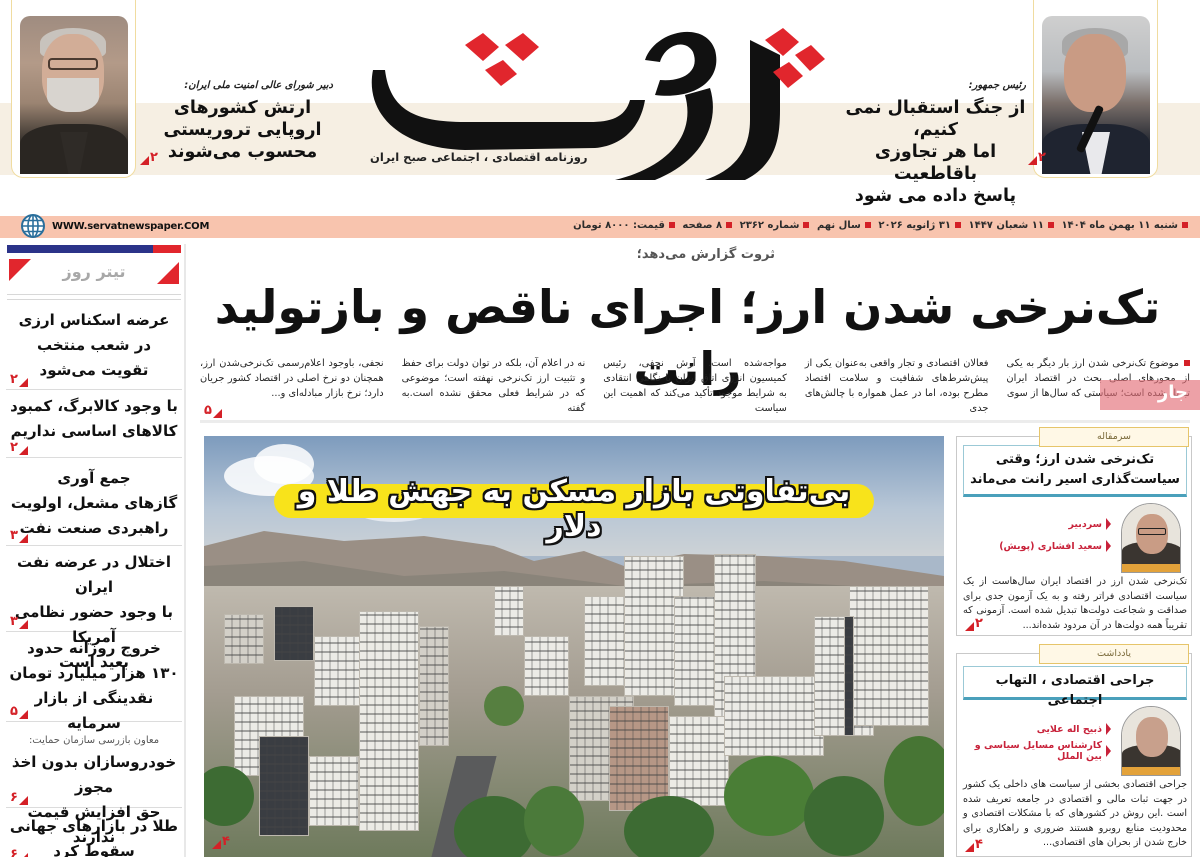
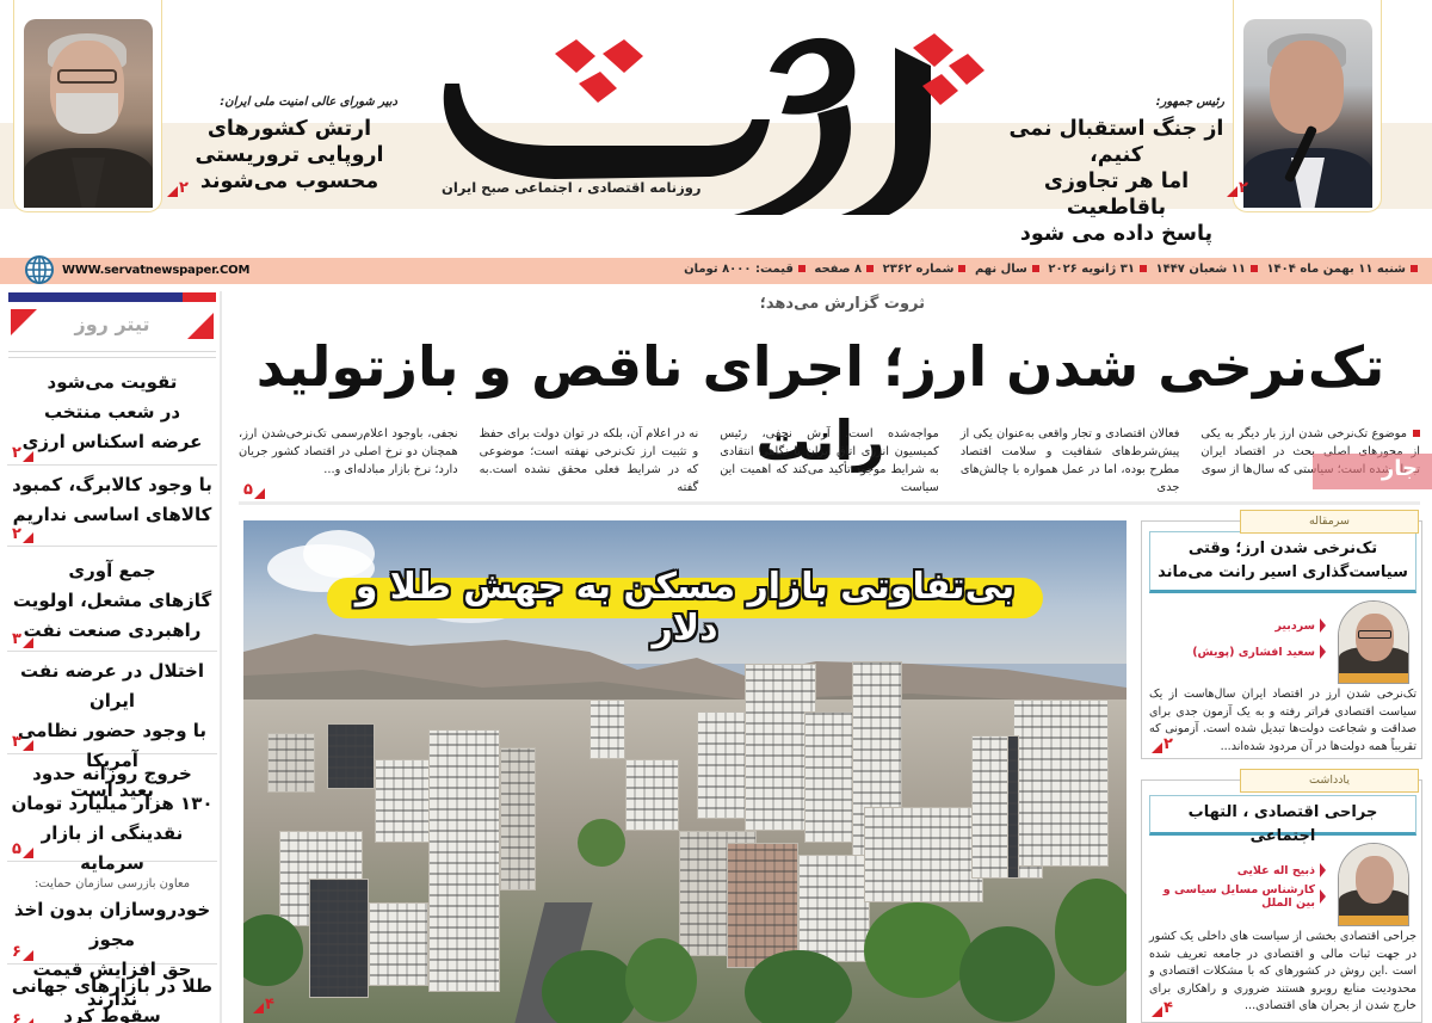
  رئیس جمهور:
  از جنگ استقبال نمی کنیم،
  اما هر تجاوزی باقاطعیت
  پاسخ داده می شود
  ۲
  روزنامه اقتصادی ، اجتماعی صبح ایران
  دبیر شورای عالی امنیت ملی ایران:
  ارتش کشورهای
  اروپایی تروریستی
  محسوب می‌شوند
  ۲
  شنبه ۱۱ بهمن ماه ۱۴۰۴ ۱۱ شعبان ۱۴۴۷ ۳۱ ژانویه ۲۰۲۶ سال نهم شماره ۲۳۶۲ ۸ صفحه قیمت: ۸۰۰۰ تومان
  WWW.servatnewspaper.COM
  تیتر روز
- عرضه اسکناس ارزی
+ تقویت می‌شود
  در شعب منتخب
- تقویت می‌شود
+ عرضه اسکناس ارزی
  ۲
  با وجود کالابرگ، کمبود
  کالاهای اساسی نداریم
  ۲
  جمع آوری
  گازهای مشعل، اولویت
  راهبردی صنعت نفت
  ۳
  اختلال در عرضه نفت ایران
  با وجود حضور نظامی آمریکا
  بعید است
  ۳
  خروج روزانه حدود
  ۱۳۰ هزار میلیارد تومان
  نقدینگی از بازار سرمایه
  ۵
  معاون بازرسی سازمان حمایت:
  خودروسازان بدون اخذ مجوز
  حق افزایش قیمت ندارند
  ۶
  طلا در بازارهای جهانی
  سقوط کرد
  ۶
  ثروت گزارش می‌دهد؛
  تک‌نرخی شدن ارز؛ اجرای ناقص و بازتولید رانت
  موضوع تک‌نرخی شدن ارز بار دیگر به یکی از محورهای اصلی بحث در اقتصاد ایران تبدیل شده است؛ سیاستی که سال‌ها از سوی
  فعالان اقتصادی و تجار واقعی به‌عنوان یکی از پیش‌شرط‌های شفافیت و سلامت اقتصاد مطرح بوده، اما در عمل همواره با چالش‌های جدی
  مواجه‌شده است. آرش نجفی، رئیس کمیسیون انرژی اتاق ایران با نگاهی انتقادی به شرایط موجود تأکید می‌کند که اهمیت این سیاست
  نه در اعلام آن، بلکه در توان دولت برای حفظ و تثبیت ارز تک‌نرخی نهفته است؛ موضوعی که در شرایط فعلی محقق نشده است.به گفته
  نجفی، باوجود اعلام‌رسمی تک‌نرخی‌شدن ارز، همچنان دو نرخ اصلی در اقتصاد کشور جریان دارد؛ نرخ بازار مبادله‌ای و...
  ۵
  بی‌تفاوتی بازار مسکن به جهش طلا و دلار
  ۴
  جار
  تک‌نرخی شدن ارز؛ وقتی سیاست‌گذاری اسیر رانت می‌ماند
  سرمقاله
  سردبیر
  سعید افشاری (پویش)
  تک‌نرخی شدن ارز در اقتصاد ایران سال‌هاست از یک سیاست اقتصادی فراتر رفته و به یک آزمون جدی برای صداقت و شجاعت دولت‌ها تبدیل شده است. آزمونی که تقریباً همه دولت‌ها در آن مردود شده‌اند...
  ۲
  جراحی اقتصادی ، التهاب اجتماعی
  یادداشت
  ذبیح اله علایی
  کارشناس مسایل سیاسی و بین الملل
  جراحی اقتصادی بخشی از سیاست های داخلی یک کشور در جهت ثبات مالی و اقتصادی در جامعه تعریف شده است .این روش در کشورهای که با مشکلات اقتصادی و محدودیت منابع روبرو هستند ضروری و راهکاری برای خارج شدن از بحران های اقتصادی...
  ۴
